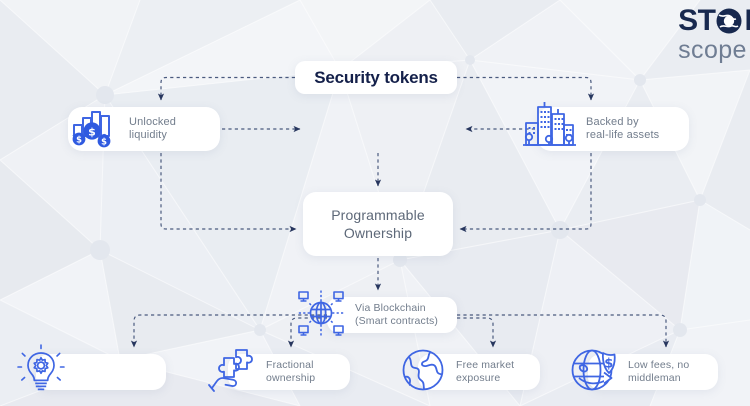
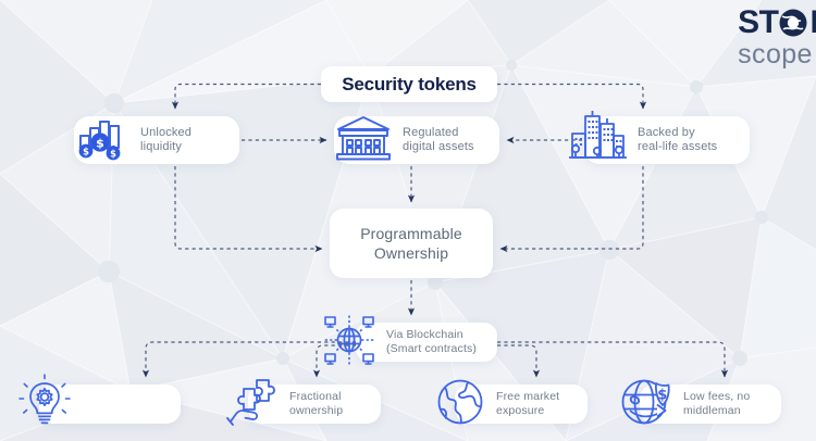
  ST
  scope
  Security tokens
  $
  $
  $
  Unlocked
  liquidity
+ Regulated
+ digital assets
  Backed by
  real-life assets
  Programmable
  Ownership
  Via Blockchain
  (Smart contracts)
  Fractional
  ownership
  Free market
  exposure
  $
  Low fees, no
  middleman
